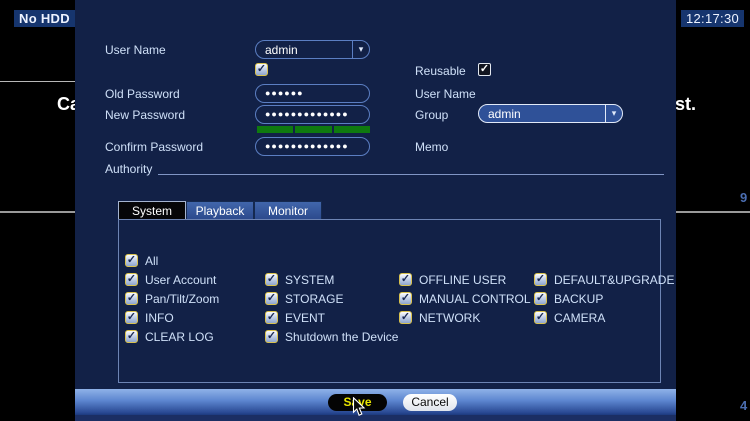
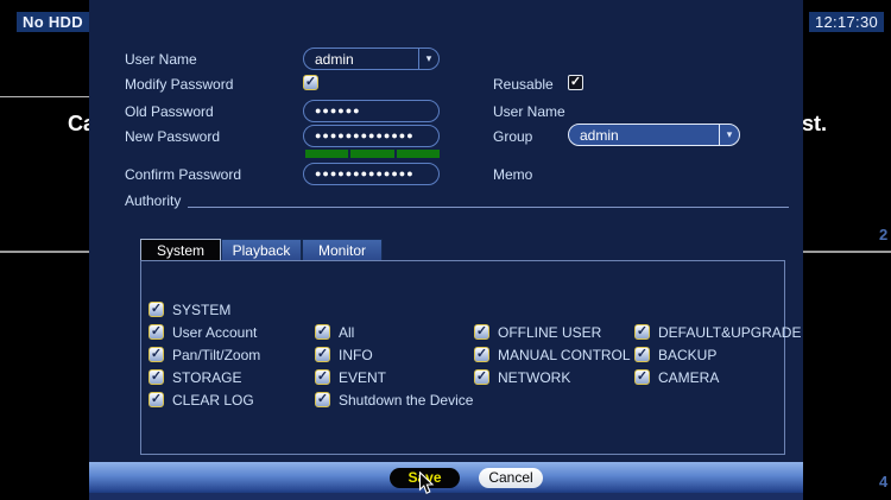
  No HDD
  12:17:30
- 9
+ 2
  4
  User Name
  admin
  ▾
+ Modify Password
  ✓
  Old Password
  ●●●●●●
  New Password
  ●●●●●●●●●●●●●
  Confirm Password
  ●●●●●●●●●●●●●
  Reusable
  ✓
  User Name
  Group
  admin
  ▾
  Memo
  Authority
  System
  Playback
  Monitor
  ✓
- All
+ SYSTEM
  ✓
  User Account
  ✓
- SYSTEM
+ All
  ✓
  OFFLINE USER
  ✓
  DEFAULT&UPGRADE
  ✓
  Pan/Tilt/Zoom
  ✓
- STORAGE
+ INFO
  ✓
  MANUAL CONTROL
  ✓
  BACKUP
  ✓
- INFO
+ STORAGE
  ✓
  EVENT
  ✓
  NETWORK
  ✓
  CAMERA
  ✓
  CLEAR LOG
  ✓
  Shutdown the Device
  Sve
  Cancel
